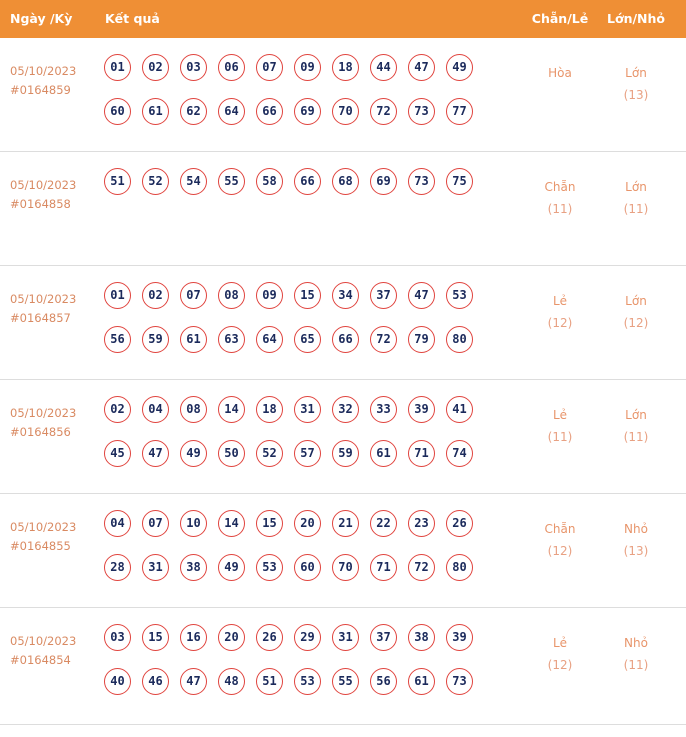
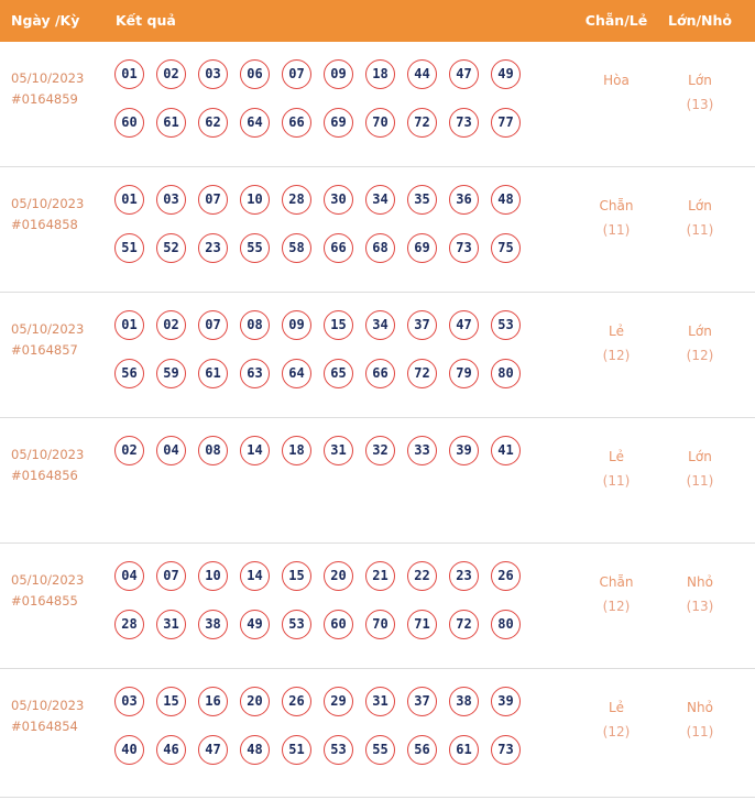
  Ngày /Kỳ
  Kết quả
  Chẵn/Lẻ
  Lớn/Nhỏ
  05/10/2023
  #0164859
  01 02 03 06 07 09 18 44 47 49
  60 61 62 64 66 69 70 72 73 77
  Hòa
  Lớn
  (13)
  05/10/2023
  #0164858
+ 01 03 07 10 28 30 34 35 36 48
- 51 52 54 55 58 66 68 69 73 75
+ 51 52 23 55 58 66 68 69 73 75
  Chẵn
  (11)
  Lớn
  (11)
  05/10/2023
  #0164857
  01 02 07 08 09 15 34 37 47 53
  56 59 61 63 64 65 66 72 79 80
  Lẻ
  (12)
  Lớn
  (12)
  05/10/2023
  #0164856
  02 04 08 14 18 31 32 33 39 41
- 45 47 49 50 52 57 59 61 71 74
  Lẻ
  (11)
  Lớn
  (11)
  05/10/2023
  #0164855
  04 07 10 14 15 20 21 22 23 26
  28 31 38 49 53 60 70 71 72 80
  Chẵn
  (12)
  Nhỏ
  (13)
  05/10/2023
  #0164854
  03 15 16 20 26 29 31 37 38 39
  40 46 47 48 51 53 55 56 61 73
  Lẻ
  (12)
  Nhỏ
  (11)
